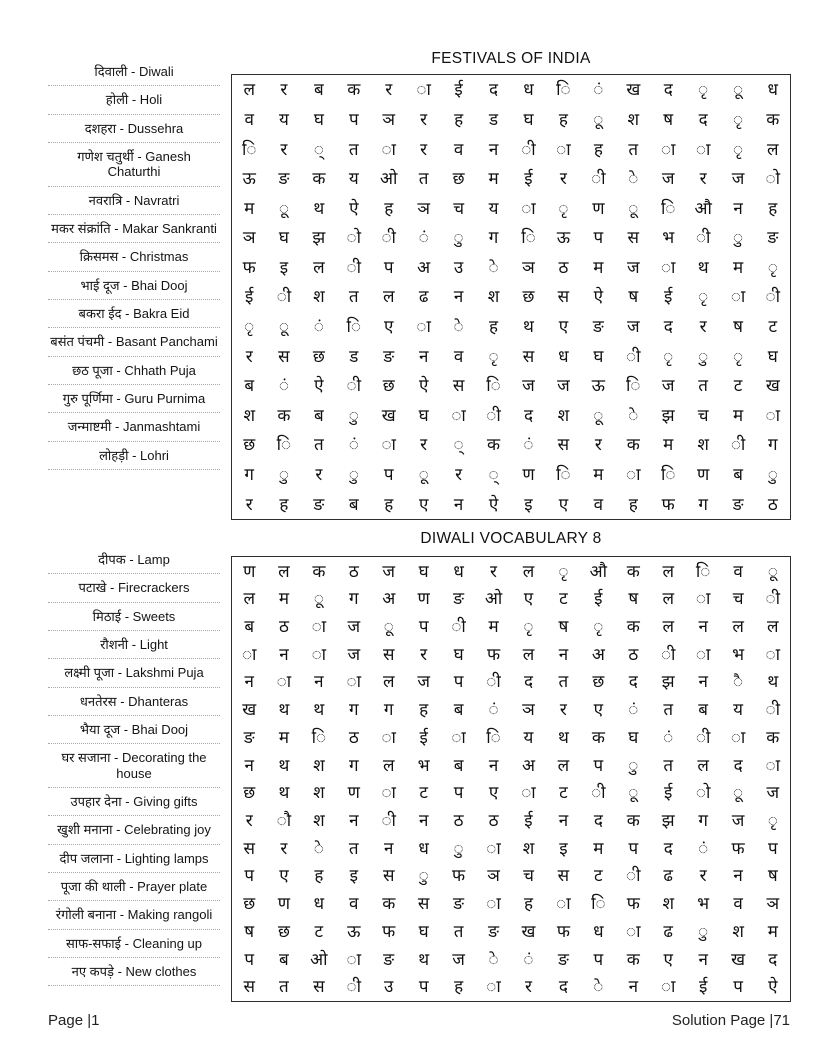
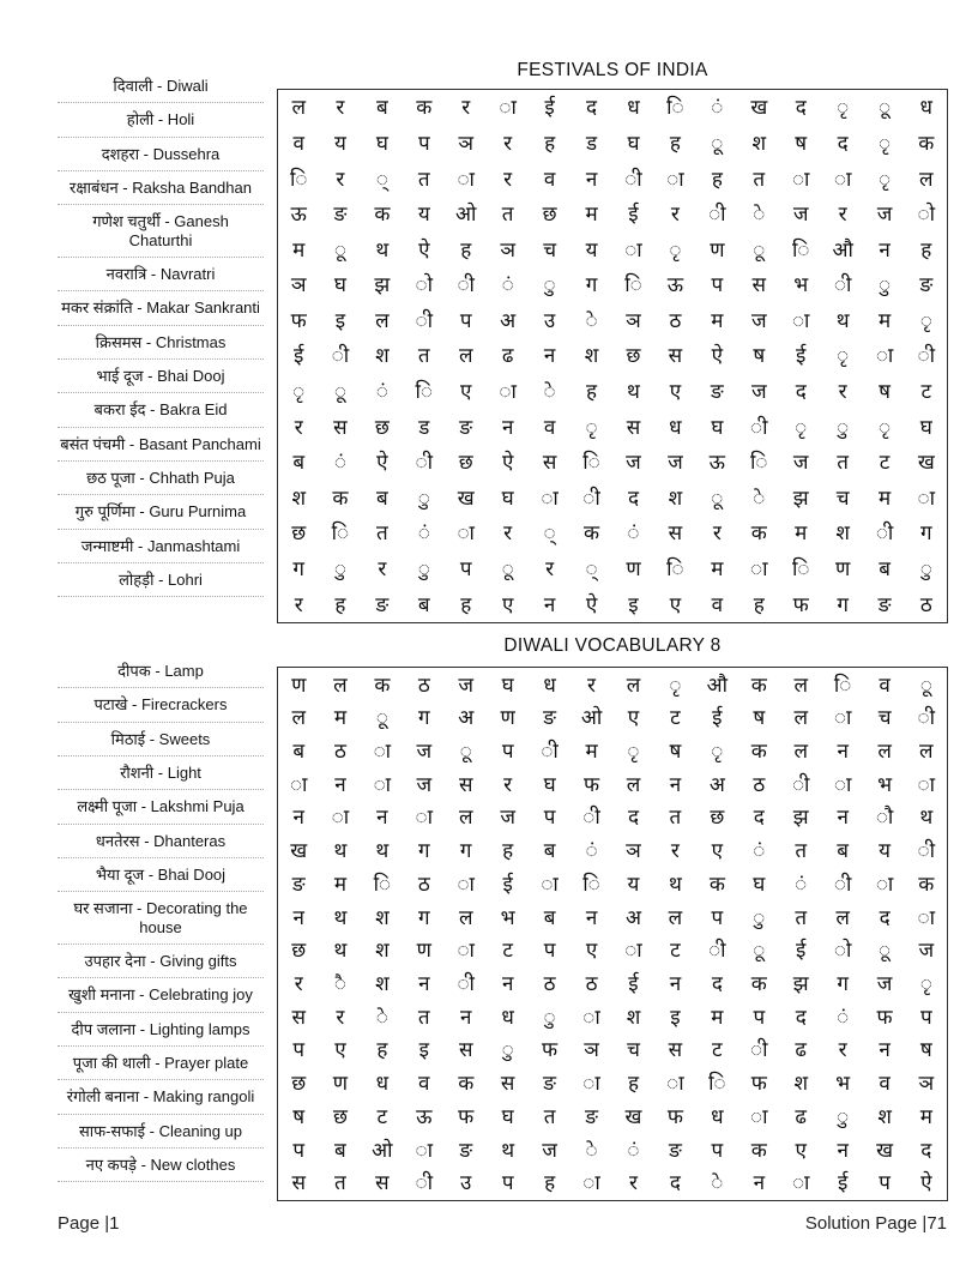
  दिवाली - Diwali
  होली - Holi
  दशहरा - Dussehra
+ रक्षाबंधन - Raksha Bandhan
  गणेश चतुर्थी - Ganesh Chaturthi
  नवरात्रि - Navratri
  मकर संक्रांति - Makar Sankranti
  क्रिसमस - Christmas
  भाई दूज - Bhai Dooj
  बकरा ईद - Bakra Eid
  बसंत पंचमी - Basant Panchami
  छठ पूजा - Chhath Puja
  गुरु पूर्णिमा - Guru Purnima
  जन्माष्टमी - Janmashtami
  लोहड़ी - Lohri
  FESTIVALS OF INDIA
  ल	र	ब	क	र	ा	ई	द	ध	ि	ं	ख	द	ृ	ू	ध
  व	य	घ	प	ञ	र	ह	ड	घ	ह	ू	श	ष	द	ृ	क
  ि	र	्	त	ा	र	व	न	ी	ा	ह	त	ा	ा	ृ	ल
  ऊ	ङ	क	य	ओ	त	छ	म	ई	र	ी	े	ज	र	ज	ो
  म	ू	थ	ऐ	ह	ञ	च	य	ा	ृ	ण	ू	ि	औ	न	ह
  ञ	घ	झ	ो	ी	ं	ु	ग	ि	ऊ	प	स	भ	ी	ु	ङ
  फ	इ	ल	ी	प	अ	उ	े	ञ	ठ	म	ज	ा	थ	म	ृ
  ई	ी	श	त	ल	ढ	न	श	छ	स	ऐ	ष	ई	ृ	ा	ी
  ृ	ू	ं	ि	ए	ा	े	ह	थ	ए	ङ	ज	द	र	ष	ट
  र	स	छ	ड	ङ	न	व	ृ	स	ध	घ	ी	ृ	ु	ृ	घ
  ब	ं	ऐ	ी	छ	ऐ	स	ि	ज	ज	ऊ	ि	ज	त	ट	ख
  श	क	ब	ु	ख	घ	ा	ी	द	श	ू	े	झ	च	म	ा
  छ	ि	त	ं	ा	र	्	क	ं	स	र	क	म	श	ी	ग
  ग	ु	र	ु	प	ू	र	्	ण	ि	म	ा	ि	ण	ब	ु
  र	ह	ङ	ब	ह	ए	न	ऐ	इ	ए	व	ह	फ	ग	ङ	ठ
  दीपक - Lamp
  पटाखे - Firecrackers
  मिठाई - Sweets
  रौशनी - Light
  लक्ष्मी पूजा - Lakshmi Puja
  धनतेरस - Dhanteras
  भैया दूज - Bhai Dooj
  घर सजाना - Decorating the house
  उपहार देना - Giving gifts
  खुशी मनाना - Celebrating joy
  दीप जलाना - Lighting lamps
  पूजा की थाली - Prayer plate
  रंगोली बनाना - Making rangoli
  साफ-सफाई - Cleaning up
  नए कपड़े - New clothes
  DIWALI VOCABULARY 8
  ण	ल	क	ठ	ज	घ	ध	र	ल	ृ	औ	क	ल	ि	व	ू
  ल	म	ू	ग	अ	ण	ङ	ओ	ए	ट	ई	ष	ल	ा	च	ी
  ब	ठ	ा	ज	ू	प	ी	म	ृ	ष	ृ	क	ल	न	ल	ल
  ा	न	ा	ज	स	र	घ	फ	ल	न	अ	ठ	ी	ा	भ	ा
- न	ा	न	ा	ल	ज	प	ी	द	त	छ	द	झ	न	ै	थ
+ न	ा	न	ा	ल	ज	प	ी	द	त	छ	द	झ	न	ौ	थ
  ख	थ	थ	ग	ग	ह	ब	ं	ञ	र	ए	ं	त	ब	य	ी
  ङ	म	ि	ठ	ा	ई	ा	ि	य	थ	क	घ	ं	ी	ा	क
  न	थ	श	ग	ल	भ	ब	न	अ	ल	प	ु	त	ल	द	ा
  छ	थ	श	ण	ा	ट	प	ए	ा	ट	ी	ू	ई	ो	ू	ज
- र	ौ	श	न	ी	न	ठ	ठ	ई	न	द	क	झ	ग	ज	ृ
+ र	ै	श	न	ी	न	ठ	ठ	ई	न	द	क	झ	ग	ज	ृ
  स	र	े	त	न	ध	ु	ा	श	इ	म	प	द	ं	फ	प
  प	ए	ह	इ	स	ु	फ	ञ	च	स	ट	ी	ढ	र	न	ष
  छ	ण	ध	व	क	स	ङ	ा	ह	ा	ि	फ	श	भ	व	ञ
  ष	छ	ट	ऊ	फ	घ	त	ङ	ख	फ	ध	ा	ढ	ु	श	म
  प	ब	ओ	ा	ङ	थ	ज	े	ं	ङ	प	क	ए	न	ख	द
  स	त	स	ी	उ	प	ह	ा	र	द	े	न	ा	ई	प	ऐ
  Page |1
  Solution Page |71
